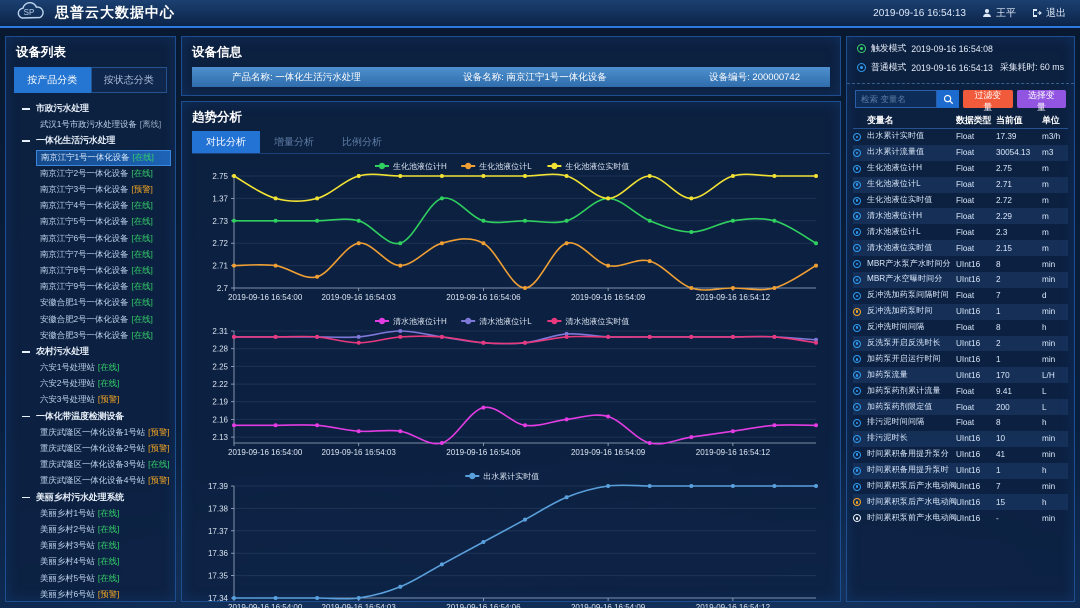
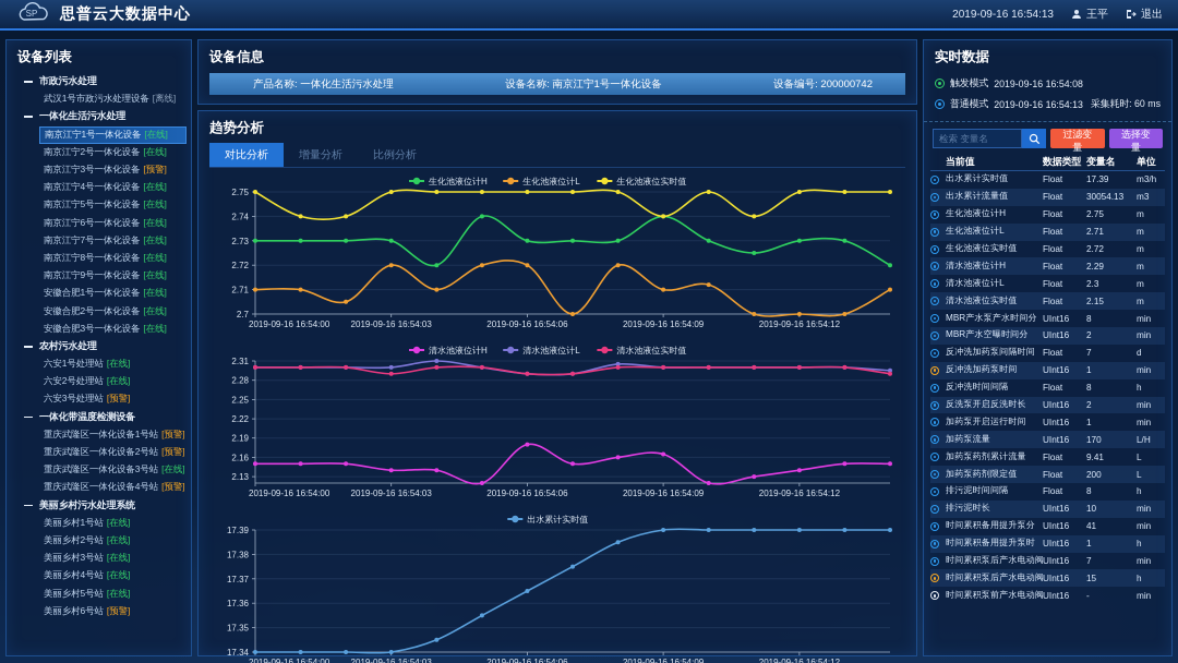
  SP
  思普云大数据中心
  2019-09-16 16:54:13
  王平
  退出
  设备列表
- 按产品分类
- 按状态分类
  市政污水处理
  武汉1号市政污水处理设备
  [离线]
  一体化生活污水处理
  南京江宁1号一体化设备
  [在线]
  南京江宁2号一体化设备
  [在线]
  南京江宁3号一体化设备
  [预警]
  南京江宁4号一体化设备
  [在线]
  南京江宁5号一体化设备
  [在线]
  南京江宁6号一体化设备
  [在线]
  南京江宁7号一体化设备
  [在线]
  南京江宁8号一体化设备
  [在线]
  南京江宁9号一体化设备
  [在线]
  安徽合肥1号一体化设备
  [在线]
  安徽合肥2号一体化设备
  [在线]
  安徽合肥3号一体化设备
  [在线]
  农村污水处理
  六安1号处理站
  [在线]
  六安2号处理站
  [在线]
  六安3号处理站
  [预警]
  一体化带温度检测设备
  重庆武隆区一体化设备1号站
  [预警]
  重庆武隆区一体化设备2号站
  [预警]
  重庆武隆区一体化设备3号站
  [在线]
  重庆武隆区一体化设备4号站
  [预警]
  美丽乡村污水处理系统
  美丽乡村1号站
  [在线]
  美丽乡村2号站
  [在线]
  美丽乡村3号站
  [在线]
  美丽乡村4号站
  [在线]
  美丽乡村5号站
  [在线]
  美丽乡村6号站
  [预警]
  设备信息
  产品名称: 一体化生活污水处理
  设备名称: 南京江宁1号一体化设备
  设备编号: 200000742
  趋势分析
  对比分析
  增量分析
  比例分析
  2.7
  2.71
  2.72
  2.73
- 1.37
+ 2.74
  2.75
  2019-09-16 16:54:00
  2019-09-16 16:54:03
  2019-09-16 16:54:06
  2019-09-16 16:54:09
  2019-09-16 16:54:12
  生化池液位计H
  生化池液位计L
  生化池液位实时值
  2.13
  2.16
  2.19
  2.22
  2.25
  2.28
  2.31
  2019-09-16 16:54:00
  2019-09-16 16:54:03
  2019-09-16 16:54:06
  2019-09-16 16:54:09
  2019-09-16 16:54:12
  清水池液位计H
  清水池液位计L
  清水池液位实时值
  17.34
  17.35
  17.36
  17.37
  17.38
  17.39
  出水累计实时值
+ 实时数据
  触发模式
  2019-09-16 16:54:08
  普通模式
  2019-09-16 16:54:13
  采集耗时: 60 ms
  检索 变量名
  过滤变量
  选择变量
- 变量名
+ 当前值
  数据类型
- 当前值
+ 变量名
  单位
  出水累计实时值
  Float
  17.39
  m3/h
  出水累计流量值
  Float
  30054.13
  m3
  生化池液位计H
  Float
  2.75
  m
  生化池液位计L
  Float
  2.71
  m
  生化池液位实时值
  Float
  2.72
  m
  清水池液位计H
  Float
  2.29
  m
  清水池液位计L
  Float
  2.3
  m
  清水池液位实时值
  Float
  2.15
  m
  MBR产水泵产水时间分
  UInt16
  8
  min
  MBR产水空曝时间分
  UInt16
  2
  min
  反冲洗加药泵间隔时间
  Float
  7
  d
  反冲洗加药泵时间
  UInt16
  1
  min
  反冲洗时间间隔
  Float
  8
  h
  反洗泵开启反洗时长
  UInt16
  2
  min
  加药泵开启运行时间
  UInt16
  1
  min
  加药泵流量
  UInt16
  170
  L/H
  加药泵药剂累计流量
  Float
  9.41
  L
  加药泵药剂限定值
  Float
  200
  L
  排污泥时间间隔
  Float
  8
  h
  排污泥时长
  UInt16
  10
  min
  时间累积备用提升泵分
  UInt16
  41
  min
  时间累积备用提升泵时
  UInt16
  1
  h
  时间累积泵后产水电动阀
  UInt16
  7
  min
  时间累积泵后产水电动阀
  UInt16
  15
  h
  时间累积泵前产水电动阀
  UInt16
  -
  min
